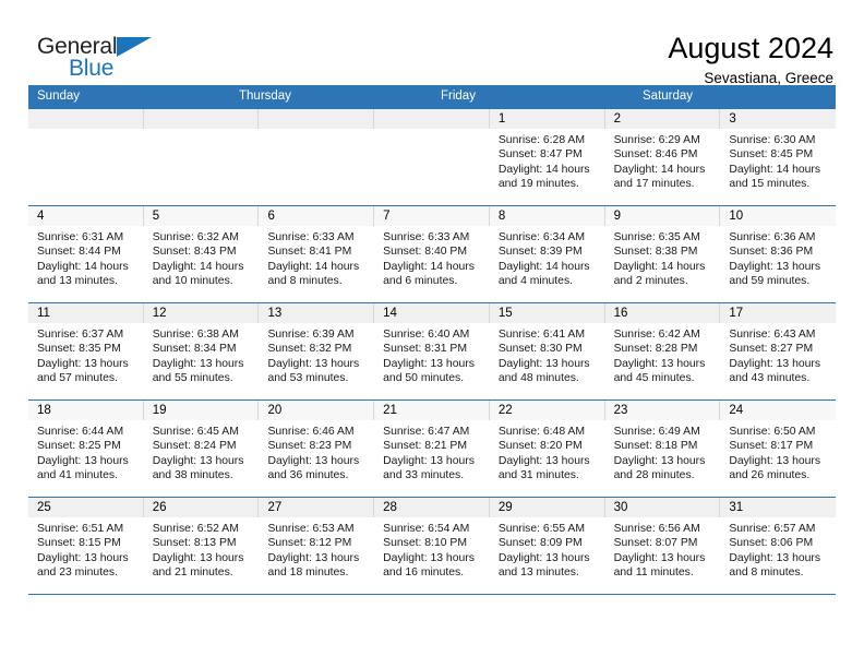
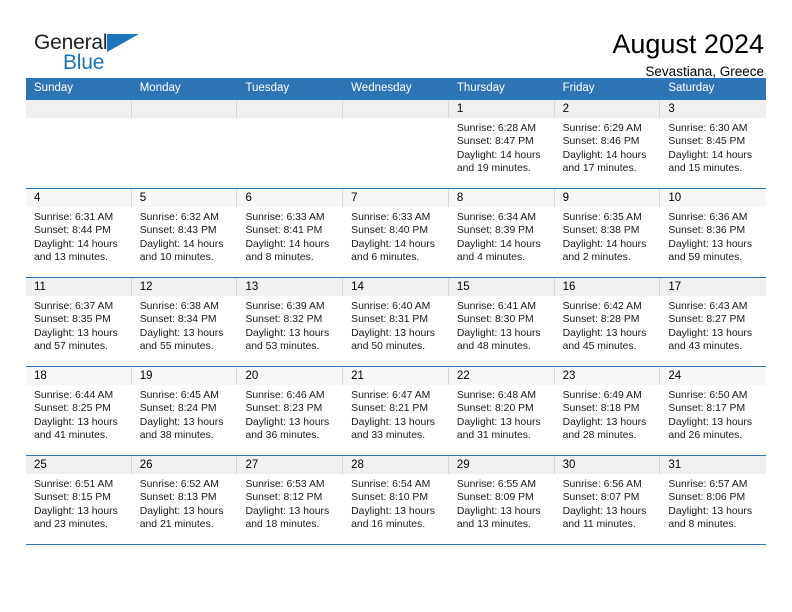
  General
  Blue
  August 2024
  Sevastiana, Greece
  Sunday
+ Monday
+ Tuesday
+ Wednesday
  Thursday
  Friday
  Saturday
  1
  Sunrise: 6:28 AM
  Sunset: 8:47 PM
  Daylight: 14 hours
  and 19 minutes.
  2
  Sunrise: 6:29 AM
  Sunset: 8:46 PM
  Daylight: 14 hours
  and 17 minutes.
  3
  Sunrise: 6:30 AM
  Sunset: 8:45 PM
  Daylight: 14 hours
  and 15 minutes.
  4
  Sunrise: 6:31 AM
  Sunset: 8:44 PM
  Daylight: 14 hours
  and 13 minutes.
  5
  Sunrise: 6:32 AM
  Sunset: 8:43 PM
  Daylight: 14 hours
  and 10 minutes.
  6
  Sunrise: 6:33 AM
  Sunset: 8:41 PM
  Daylight: 14 hours
  and 8 minutes.
  7
  Sunrise: 6:33 AM
  Sunset: 8:40 PM
  Daylight: 14 hours
  and 6 minutes.
  8
  Sunrise: 6:34 AM
  Sunset: 8:39 PM
  Daylight: 14 hours
  and 4 minutes.
  9
  Sunrise: 6:35 AM
  Sunset: 8:38 PM
  Daylight: 14 hours
  and 2 minutes.
  10
  Sunrise: 6:36 AM
  Sunset: 8:36 PM
  Daylight: 13 hours
  and 59 minutes.
  11
  Sunrise: 6:37 AM
  Sunset: 8:35 PM
  Daylight: 13 hours
  and 57 minutes.
  12
  Sunrise: 6:38 AM
  Sunset: 8:34 PM
  Daylight: 13 hours
  and 55 minutes.
  13
  Sunrise: 6:39 AM
  Sunset: 8:32 PM
  Daylight: 13 hours
  and 53 minutes.
  14
  Sunrise: 6:40 AM
  Sunset: 8:31 PM
  Daylight: 13 hours
  and 50 minutes.
  15
  Sunrise: 6:41 AM
  Sunset: 8:30 PM
  Daylight: 13 hours
  and 48 minutes.
  16
  Sunrise: 6:42 AM
  Sunset: 8:28 PM
  Daylight: 13 hours
  and 45 minutes.
  17
  Sunrise: 6:43 AM
  Sunset: 8:27 PM
  Daylight: 13 hours
  and 43 minutes.
  18
  Sunrise: 6:44 AM
  Sunset: 8:25 PM
  Daylight: 13 hours
  and 41 minutes.
  19
  Sunrise: 6:45 AM
  Sunset: 8:24 PM
  Daylight: 13 hours
  and 38 minutes.
  20
  Sunrise: 6:46 AM
  Sunset: 8:23 PM
  Daylight: 13 hours
  and 36 minutes.
  21
  Sunrise: 6:47 AM
  Sunset: 8:21 PM
  Daylight: 13 hours
  and 33 minutes.
  22
  Sunrise: 6:48 AM
  Sunset: 8:20 PM
  Daylight: 13 hours
  and 31 minutes.
  23
  Sunrise: 6:49 AM
  Sunset: 8:18 PM
  Daylight: 13 hours
  and 28 minutes.
  24
  Sunrise: 6:50 AM
  Sunset: 8:17 PM
  Daylight: 13 hours
  and 26 minutes.
  25
  Sunrise: 6:51 AM
  Sunset: 8:15 PM
  Daylight: 13 hours
  and 23 minutes.
  26
  Sunrise: 6:52 AM
  Sunset: 8:13 PM
  Daylight: 13 hours
  and 21 minutes.
  27
  Sunrise: 6:53 AM
  Sunset: 8:12 PM
  Daylight: 13 hours
  and 18 minutes.
  28
  Sunrise: 6:54 AM
  Sunset: 8:10 PM
  Daylight: 13 hours
  and 16 minutes.
  29
  Sunrise: 6:55 AM
  Sunset: 8:09 PM
  Daylight: 13 hours
  and 13 minutes.
  30
  Sunrise: 6:56 AM
  Sunset: 8:07 PM
  Daylight: 13 hours
  and 11 minutes.
  31
  Sunrise: 6:57 AM
  Sunset: 8:06 PM
  Daylight: 13 hours
  and 8 minutes.
